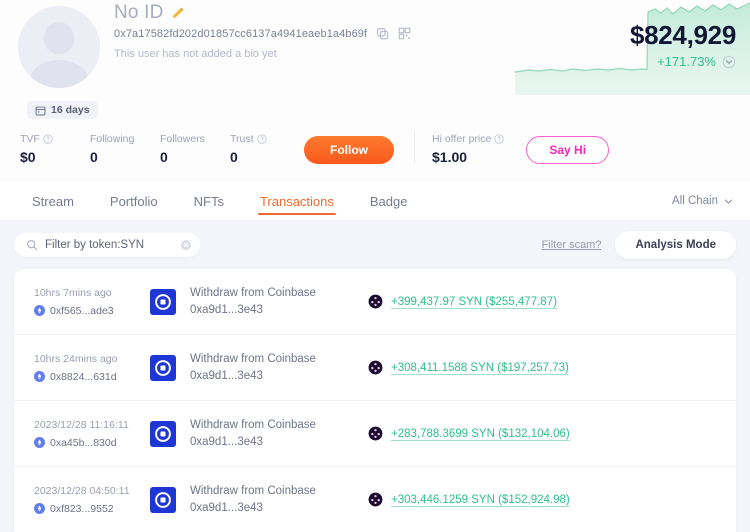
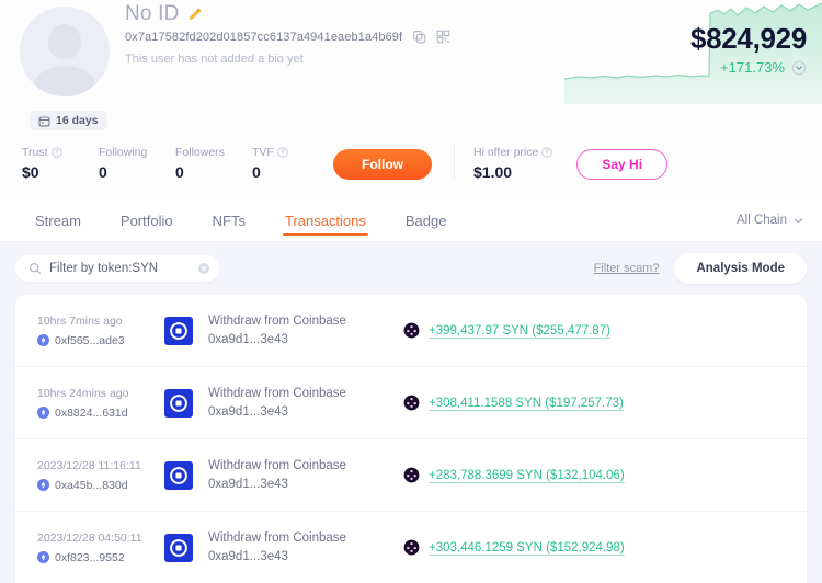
  No ID
  0x7a17582fd202d01857cc6137a4941eaeb1a4b69f
  This user has not added a bio yet
  16 days
  $824,929
  +171.73%
- TVF
+ Trust
  $0
  Following
  0
  Followers
  0
- Trust
+ TVF
  0
  Follow
  Hi offer price
  $1.00
  Say Hi
  Stream
  Portfolio
  NFTs
  Transactions
  Badge
  All Chain
  Filter by token:SYN
  Filter scam?
  Analysis Mode
  10hrs 7mins ago
  0xf565...ade3
  Withdraw from Coinbase
  0xa9d1...3e43
  +399,437.97 SYN ($255,477.87)
  10hrs 24mins ago
  0x8824...631d
  Withdraw from Coinbase
  0xa9d1...3e43
  +308,411.1588 SYN ($197,257.73)
  2023/12/28 11:16:11
  0xa45b...830d
  Withdraw from Coinbase
  0xa9d1...3e43
  +283,788.3699 SYN ($132,104.06)
  2023/12/28 04:50:11
  0xf823...9552
  Withdraw from Coinbase
  0xa9d1...3e43
  +303,446.1259 SYN ($152,924.98)
